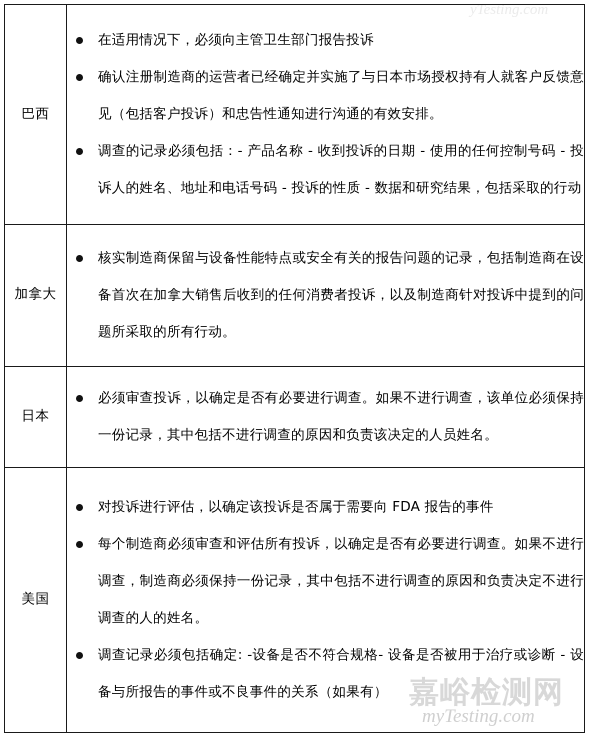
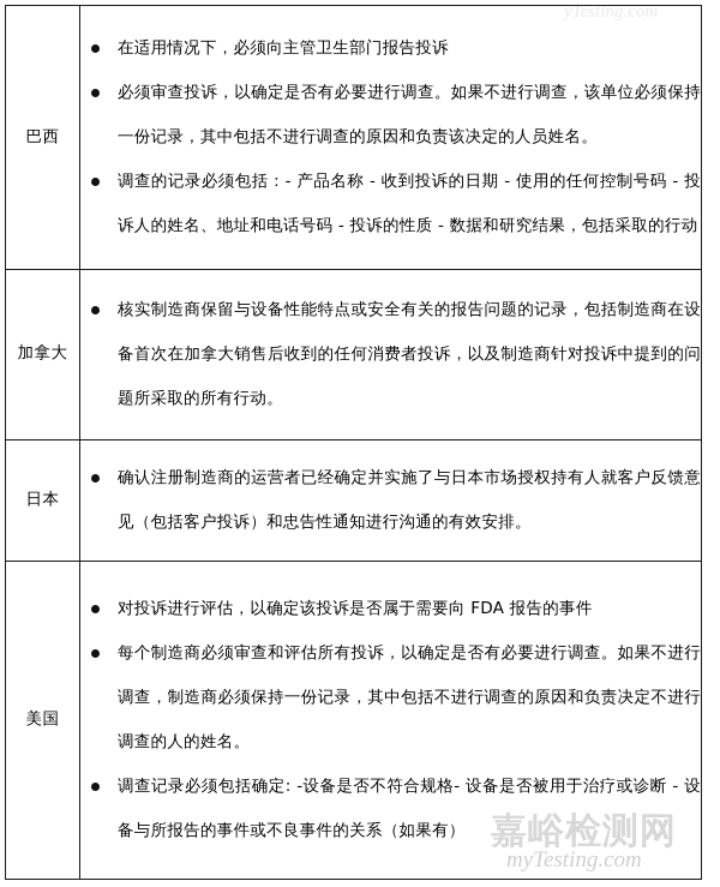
  myTesting.com
  yTesting.com
- 巴西	在适用情况下，必须向主管卫生部门报告投诉 确认注册制造商的运营者已经确定并实施了与日本市场授权持有人就客户反馈意见（包括客户投诉）和忠告性通知进行沟通的有效安排。 调查的记录必须包括：- 产品名称 - 收到投诉的日期 - 使用的任何控制号码 - 投诉人的姓名、地址和电话号码 - 投诉的性质 - 数据和研究结果，包括采取的行动
+ 巴西	在适用情况下，必须向主管卫生部门报告投诉 必须审查投诉，以确定是否有必要进行调查。如果不进行调查，该单位必须保持一份记录，其中包括不进行调查的原因和负责该决定的人员姓名。 调查的记录必须包括：- 产品名称 - 收到投诉的日期 - 使用的任何控制号码 - 投诉人的姓名、地址和电话号码 - 投诉的性质 - 数据和研究结果，包括采取的行动
  加拿大	核实制造商保留与设备性能特点或安全有关的报告问题的记录，包括制造商在设备首次在加拿大销售后收到的任何消费者投诉，以及制造商针对投诉中提到的问题所采取的所有行动。
- 日本	必须审查投诉，以确定是否有必要进行调查。如果不进行调查，该单位必须保持一份记录，其中包括不进行调查的原因和负责该决定的人员姓名。
+ 日本	确认注册制造商的运营者已经确定并实施了与日本市场授权持有人就客户反馈意见（包括客户投诉）和忠告性通知进行沟通的有效安排。
  美国	对投诉进行评估，以确定该投诉是否属于需要向 FDA 报告的事件 每个制造商必须审查和评估所有投诉，以确定是否有必要进行调查。如果不进行调查，制造商必须保持一份记录，其中包括不进行调查的原因和负责决定不进行调查的人的姓名。 调查记录必须包括确定: -设备是否不符合规格- 设备是否被用于治疗或诊断 - 设备与所报告的事件或不良事件的关系（如果有）
